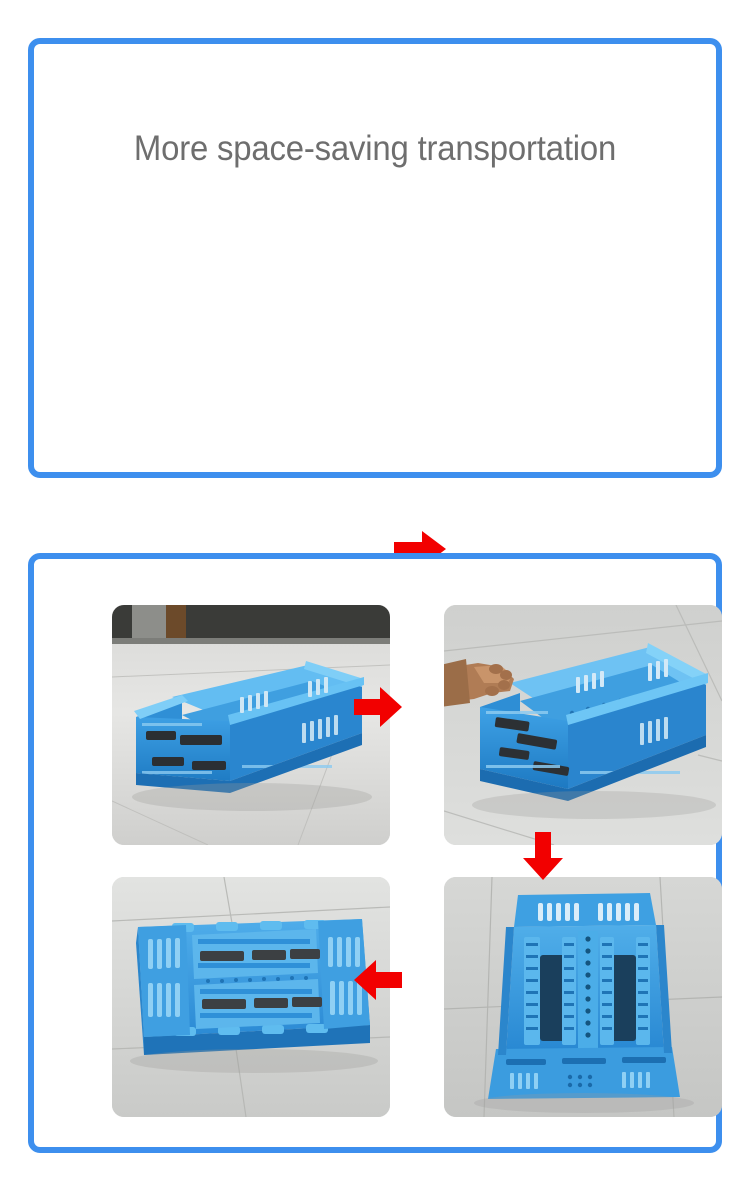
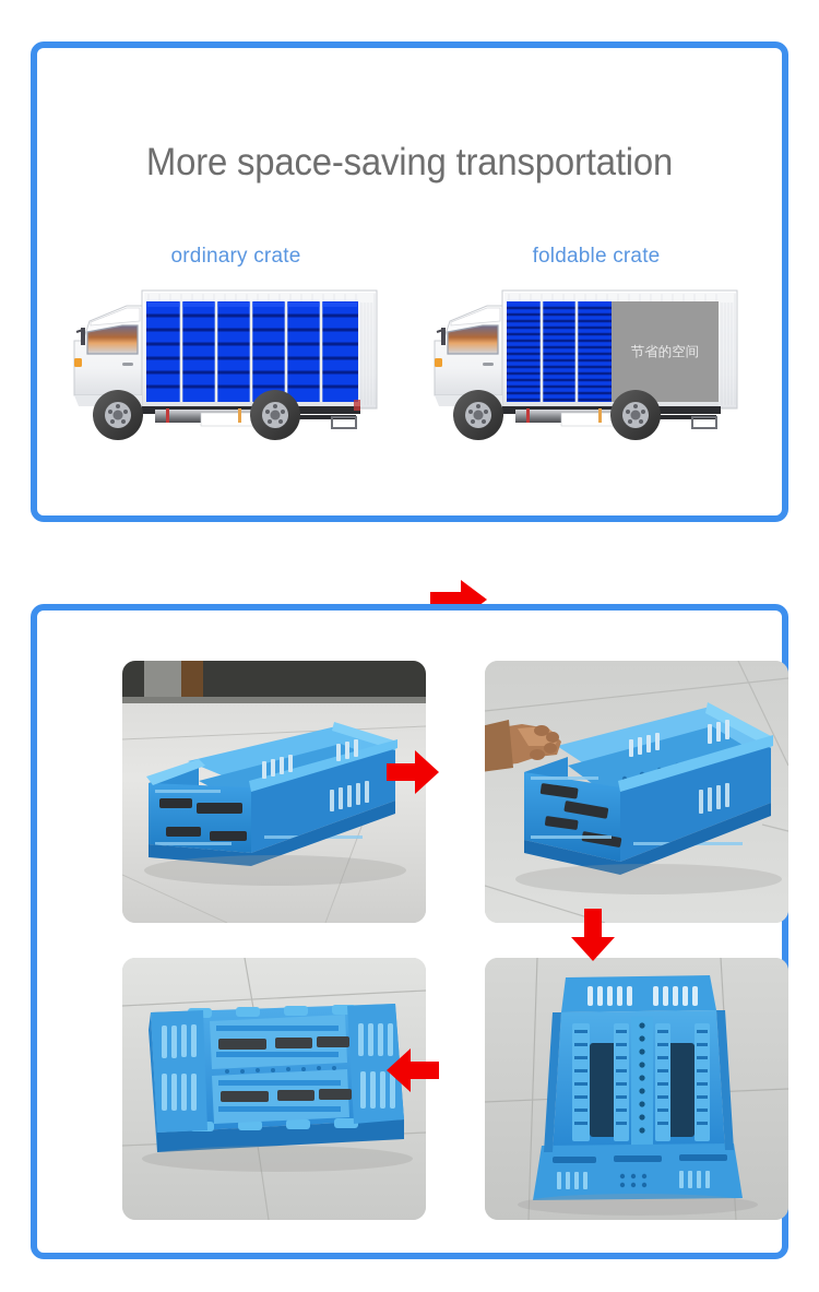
  More space-saving transportation
+ ordinary crate
+ foldable crate
+ 节省的空间
